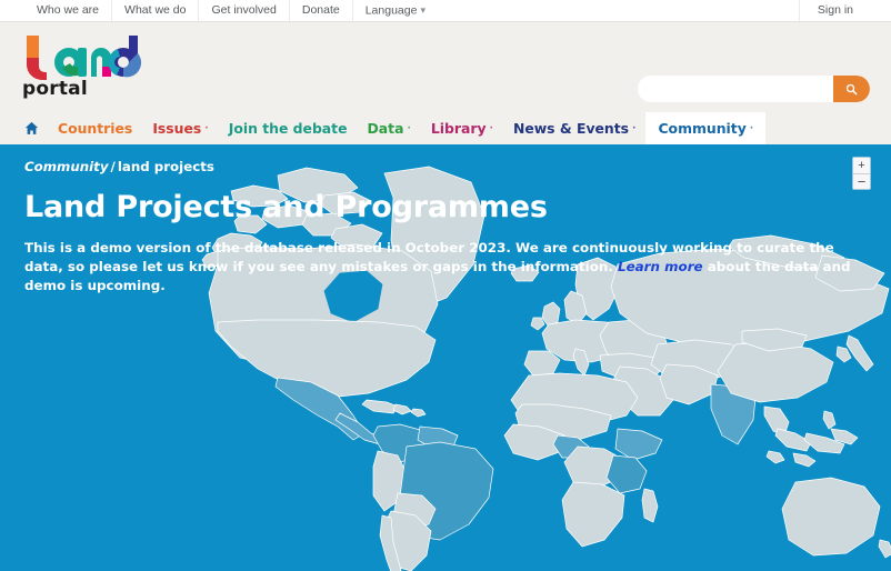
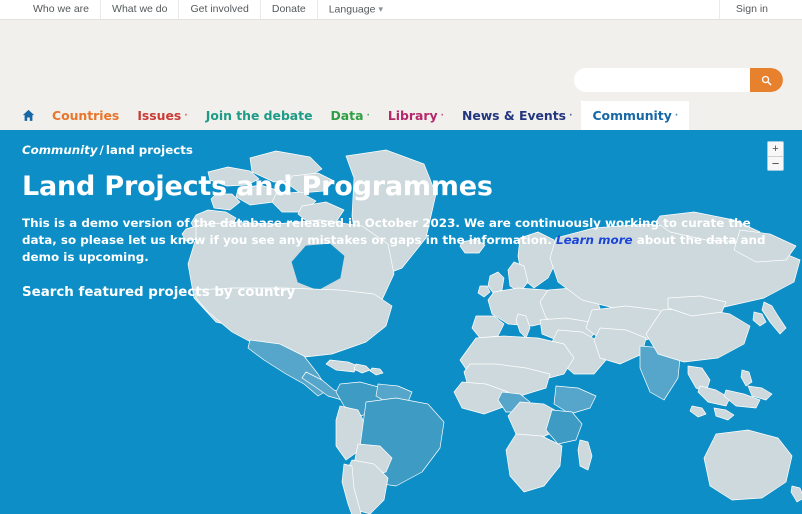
  Who we are
  What we do
  Get involved
  Donate
  Language ▾
  Sign in
- portal
  Countries
  Issues
  ·
  Join the debate
  Data
  ·
  Library
  ·
  News & Events
  ·
  Community
  ·
  Community / land projects
  Land Projects and Programmes
  This is a demo version of the database released in October 2023. We are continuously working to curate the data, so please let us know if you see any mistakes or gaps in the information. Learn more about the data and demo is upcoming.
+ Search featured projects by country
  +
  −
